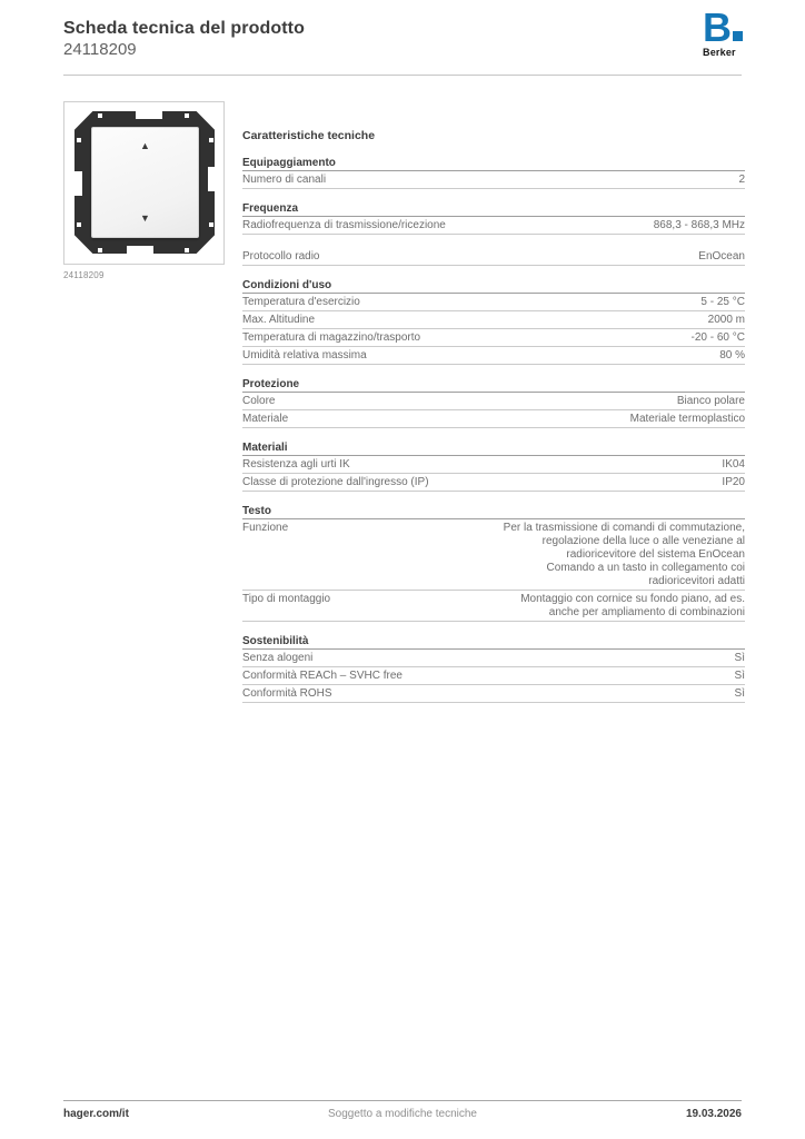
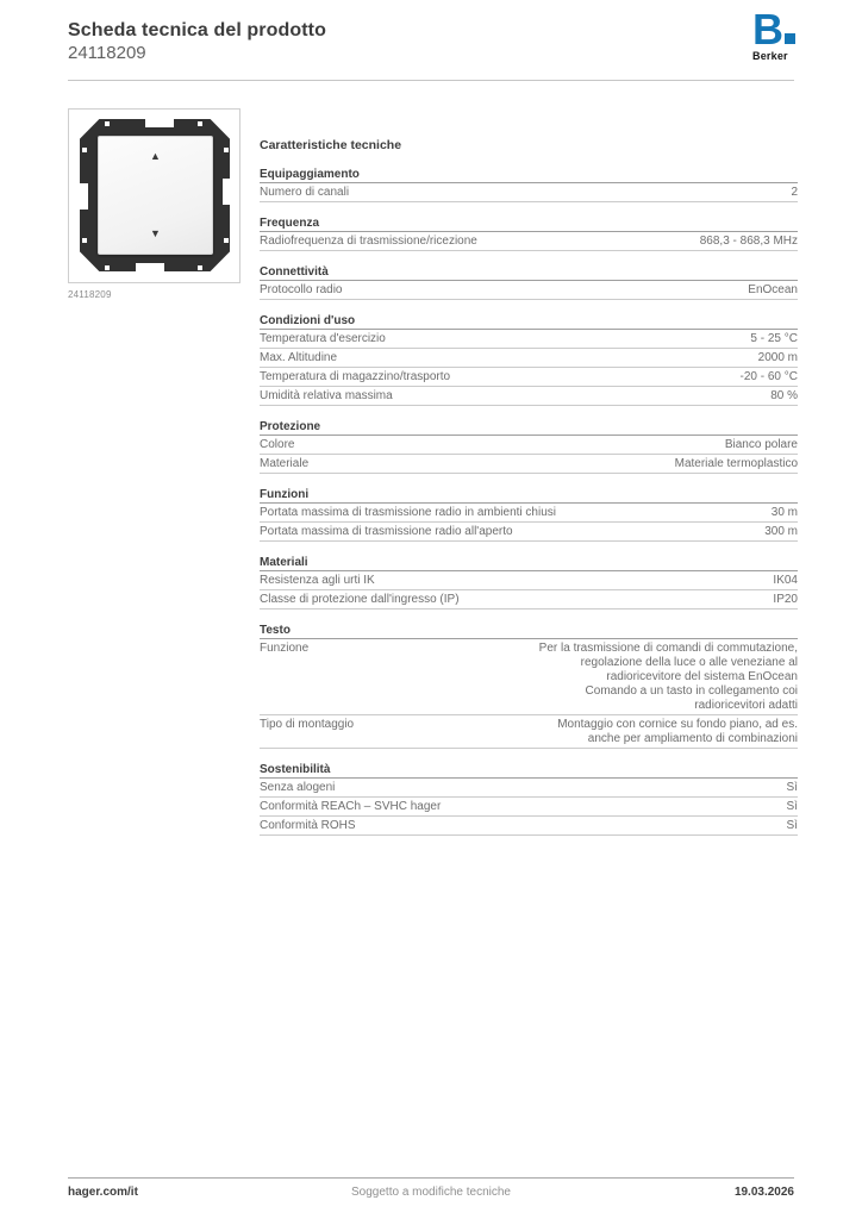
  Scheda tecnica del prodotto
  24118209
  B
  Berker
  ▲
  ▼
  24118209
  Caratteristiche tecniche
  Equipaggiamento
  Numero di canali
  2
  Frequenza
  Radiofrequenza di trasmissione/ricezione
  868,3 - 868,3 MHz
+ Connettività
  Protocollo radio
  EnOcean
  Condizioni d'uso
  Temperatura d'esercizio
  5 - 25 °C
  Max. Altitudine
  2000 m
  Temperatura di magazzino/trasporto
  -20 - 60 °C
  Umidità relativa massima
  80 %
  Protezione
  Colore
  Bianco polare
  Materiale
  Materiale termoplastico
+ Funzioni
+ Portata massima di trasmissione radio in ambienti chiusi
+ 30 m
+ Portata massima di trasmissione radio all'aperto
+ 300 m
  Materiali
  Resistenza agli urti IK
  IK04
  Classe di protezione dall'ingresso (IP)
  IP20
  Testo
  Funzione
  Per la trasmissione di comandi di commutazione,
  regolazione della luce o alle veneziane al
  radioricevitore del sistema EnOcean
  Comando a un tasto in collegamento coi
  radioricevitori adatti
  Tipo di montaggio
  Montaggio con cornice su fondo piano, ad es.
  anche per ampliamento di combinazioni
  Sostenibilità
  Senza alogeni
  Sì
- Conformità REACh – SVHC free
+ Conformità REACh – SVHC hager
  Sì
  Conformità ROHS
  Sì
  hager.com/it
  Soggetto a modifiche tecniche
  19.03.2026
